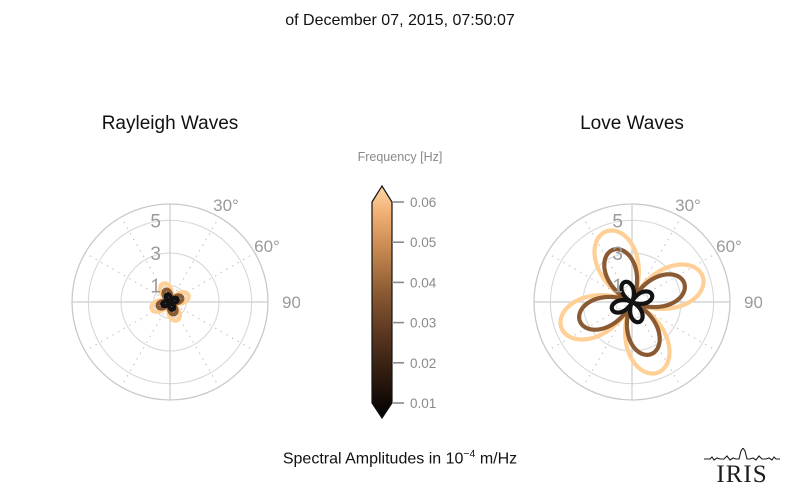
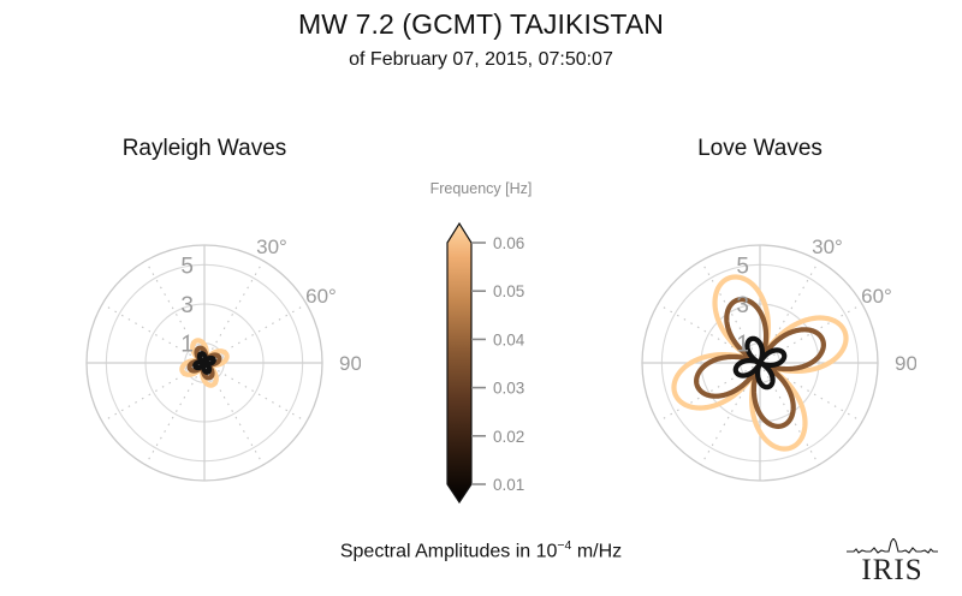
+ MW 7.2 (GCMT) TAJIKISTAN
- of December 07, 2015, 07:50:07
+ of February 07, 2015, 07:50:07
  Rayleigh Waves
  Love Waves
  1
  3
  5
  30°
  60°
  1
  3
  5
  30°
  60°
  Frequency [Hz]
  0.06
  0.05
  0.04
  0.03
  0.02
  0.01
  Spectral Amplitudes in 10−4 m/Hz
  IRIS
